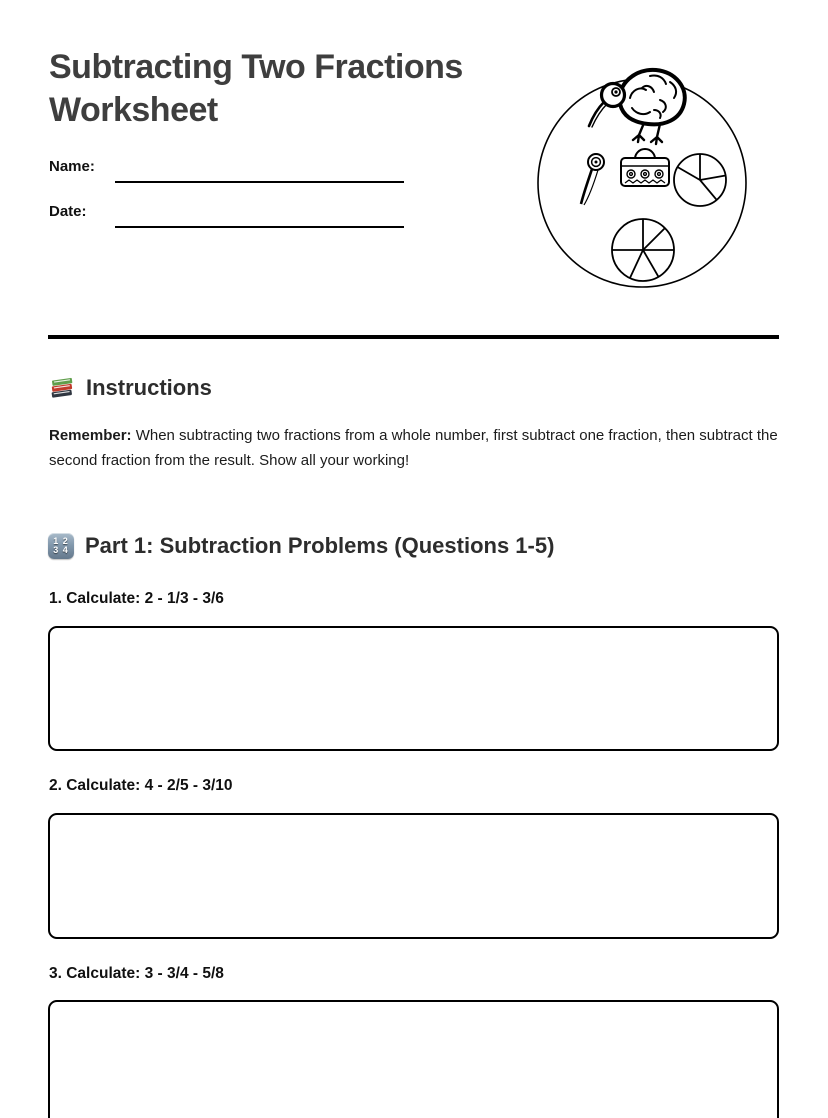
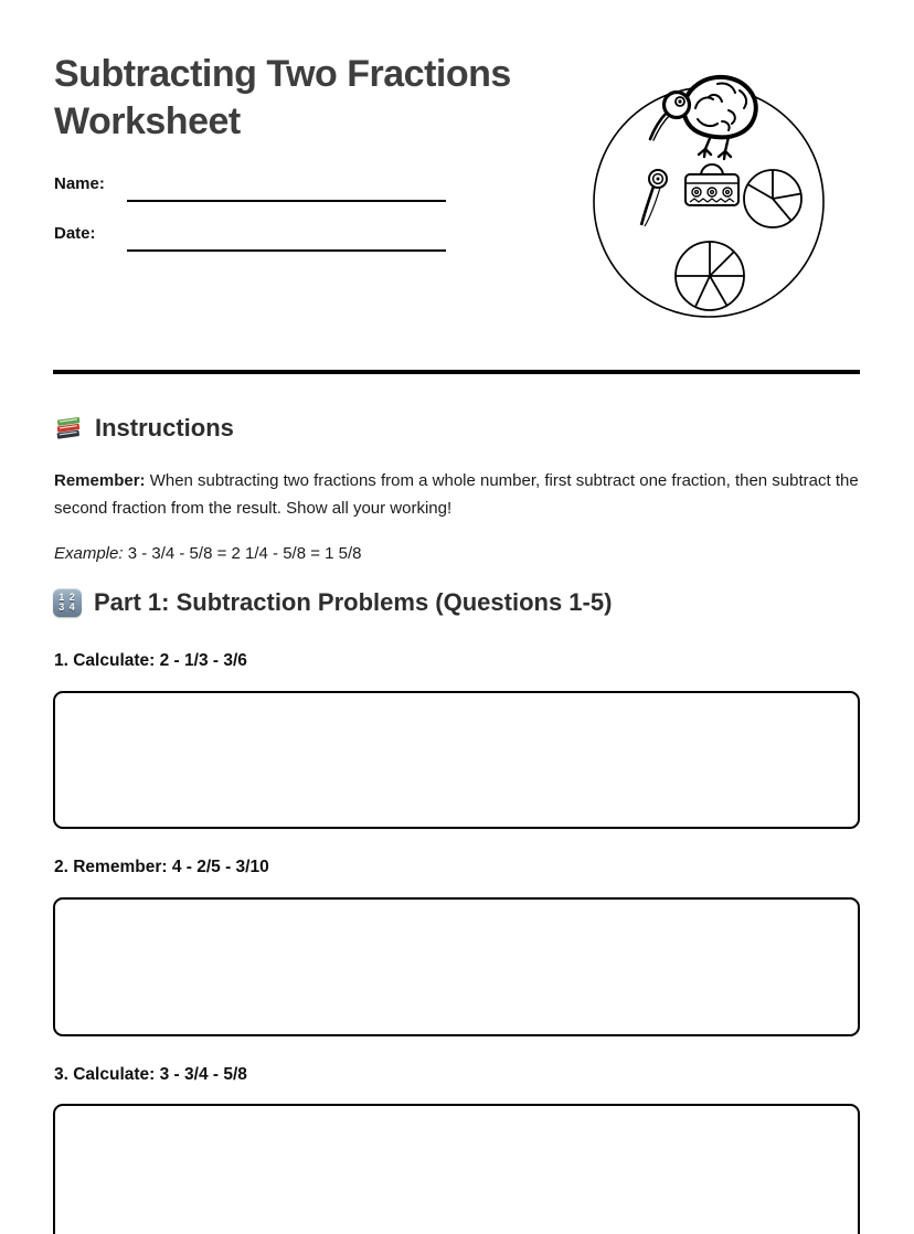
  Subtracting Two Fractions Worksheet
  Name:
  Date:
  Instructions
  Remember: When subtracting two fractions from a whole number, first subtract one fraction, then subtract the second fraction from the result. Show all your working!
+ Example: 3 - 3/4 - 5/8 = 2 1/4 - 5/8 = 1 5/8
  1 2
  3 4
  Part 1: Subtraction Problems (Questions 1-5)
  1. Calculate: 2 - 1/3 - 3/6
- 2. Calculate: 4 - 2/5 - 3/10
+ 2. Remember: 4 - 2/5 - 3/10
  3. Calculate: 3 - 3/4 - 5/8
